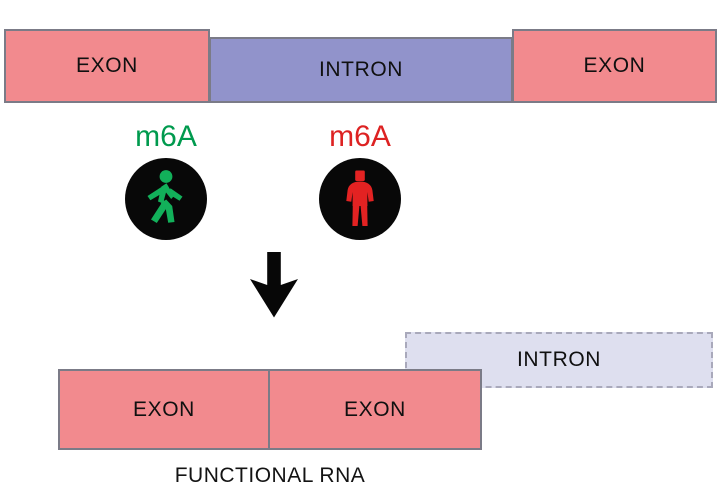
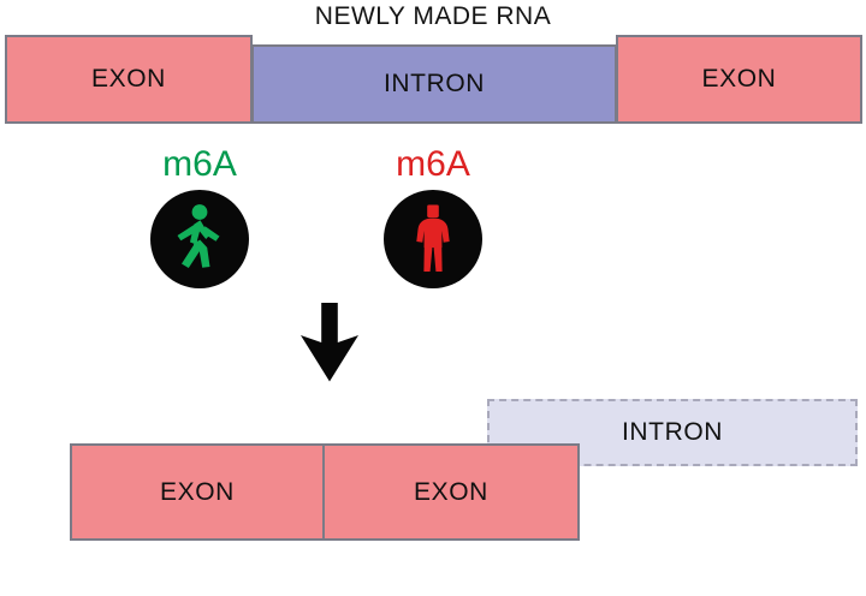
+ NEWLY MADE RNA
  EXON
  INTRON
  EXON
  m6A
  m6A
  INTRON
  EXON
  EXON
- FUNCTIONAL RNA
